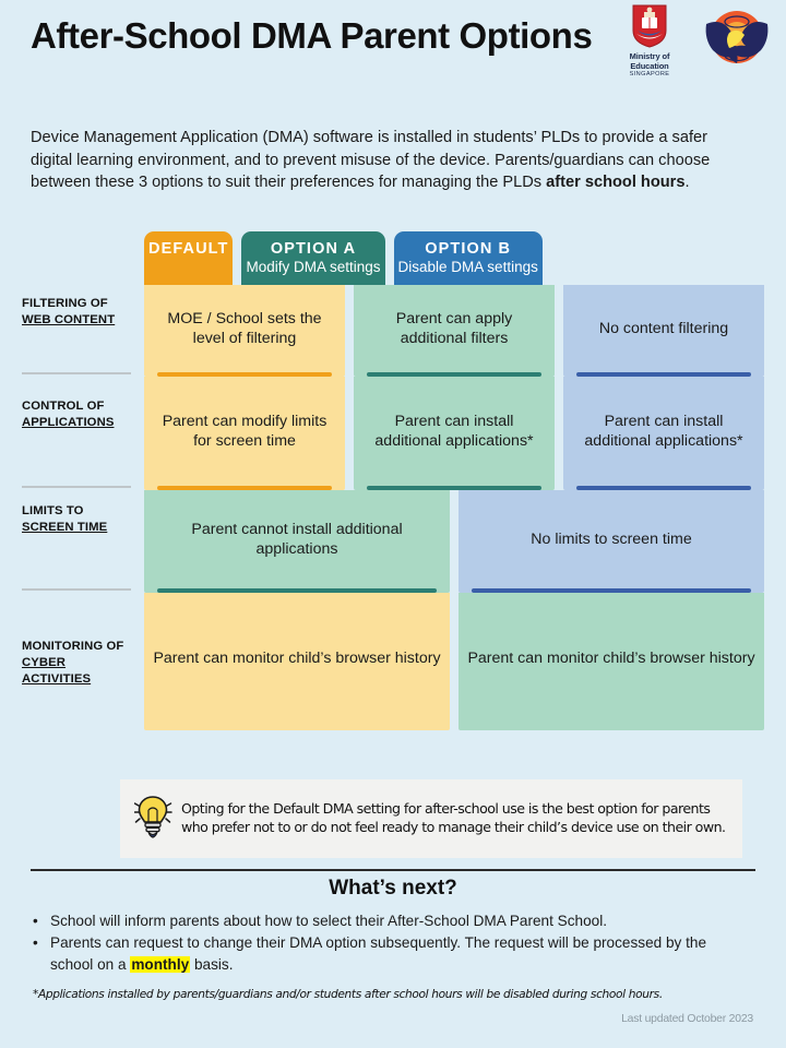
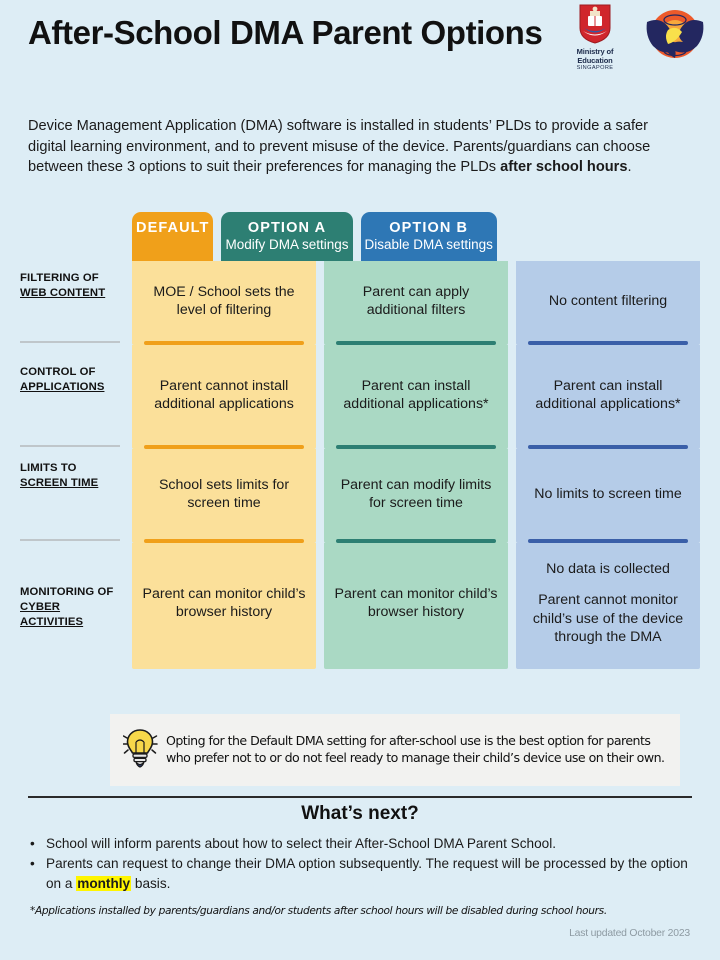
  After-School DMA Parent Options
  Ministry of Education
  Device Management Application (DMA) software is installed in students’ PLDs to provide a safer digital learning environment, and to prevent misuse of the device. Parents/guardians can choose between these 3 options to suit their preferences for managing the PLDs after school hours.
  DEFAULT
  OPTION A
  Modify DMA settings
  OPTION B
  Disable DMA settings
  FILTERING OF WEB CONTENT
  MOE / School sets the level of filtering
  Parent can apply additional filters
  No content filtering
  CONTROL OF APPLICATIONS
- Parent can modify limits for screen time
+ Parent cannot install additional applications
  Parent can install additional applications*
  Parent can install additional applications*
  LIMITS TO SCREEN TIME
+ School sets limits for screen time
- Parent cannot install additional applications
+ Parent can modify limits for screen time
  No limits to screen time
  MONITORING OF CYBER ACTIVITIES
  Parent can monitor child’s browser history
  Parent can monitor child’s browser history
+ No data is collected
+ Parent cannot monitor child’s use of the device through the DMA
  Opting for the Default DMA setting for after-school use is the best option for parents who prefer not to or do not feel ready to manage their child’s device use on their own.
  What’s next?
  •
  School will inform parents about how to select their After-School DMA Parent School.
  •
- Parents can request to change their DMA option subsequently. The request will be processed by the school on a monthly basis.
+ Parents can request to change their DMA option subsequently. The request will be processed by the option on a monthly basis.
  *Applications installed by parents/guardians and/or students after school hours will be disabled during school hours.
  Last updated October 2023
